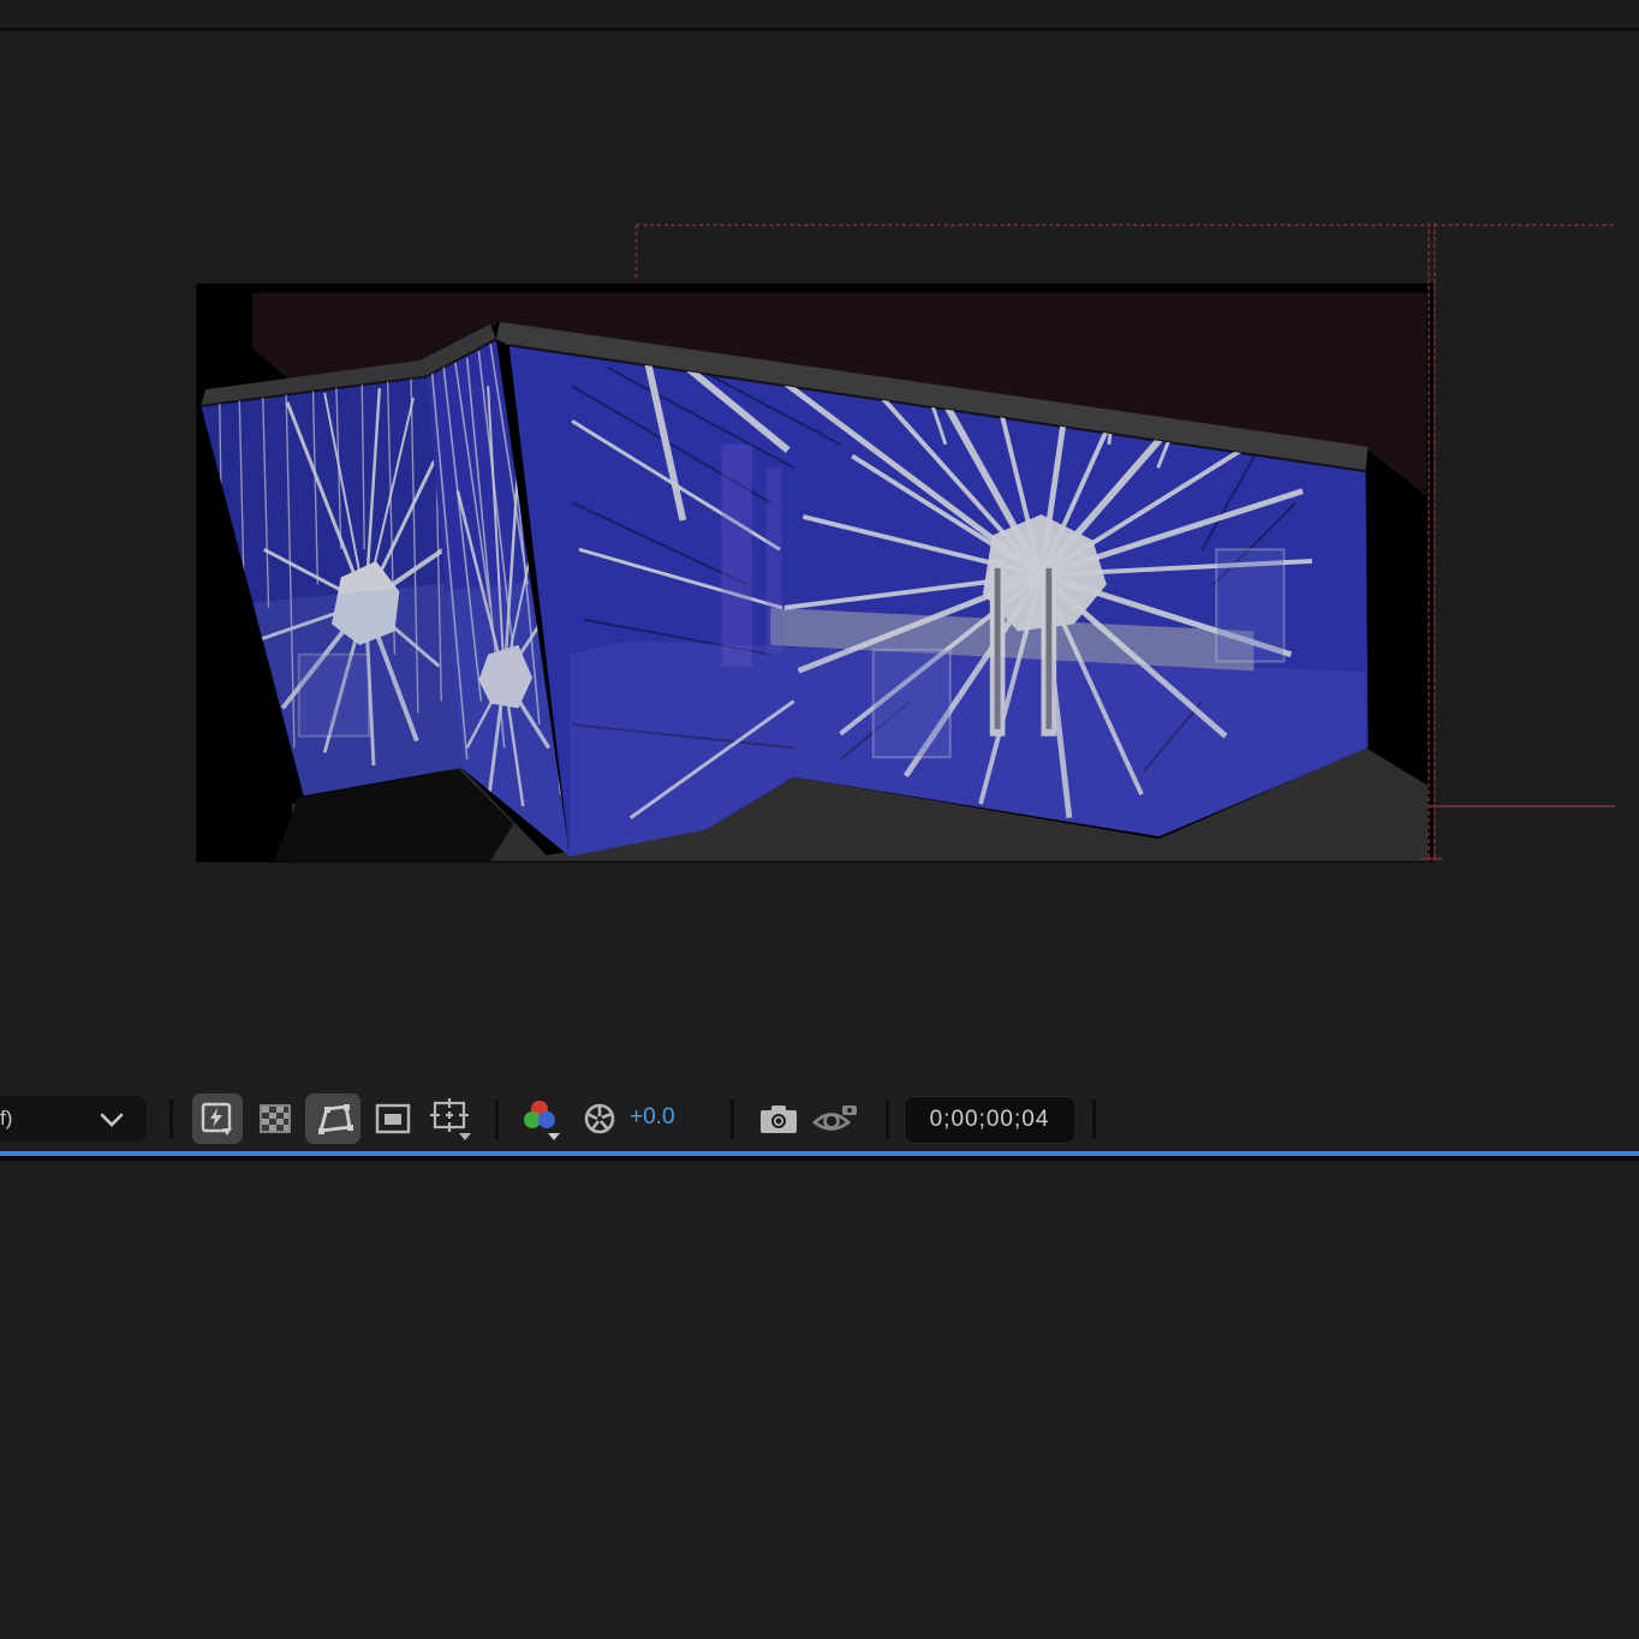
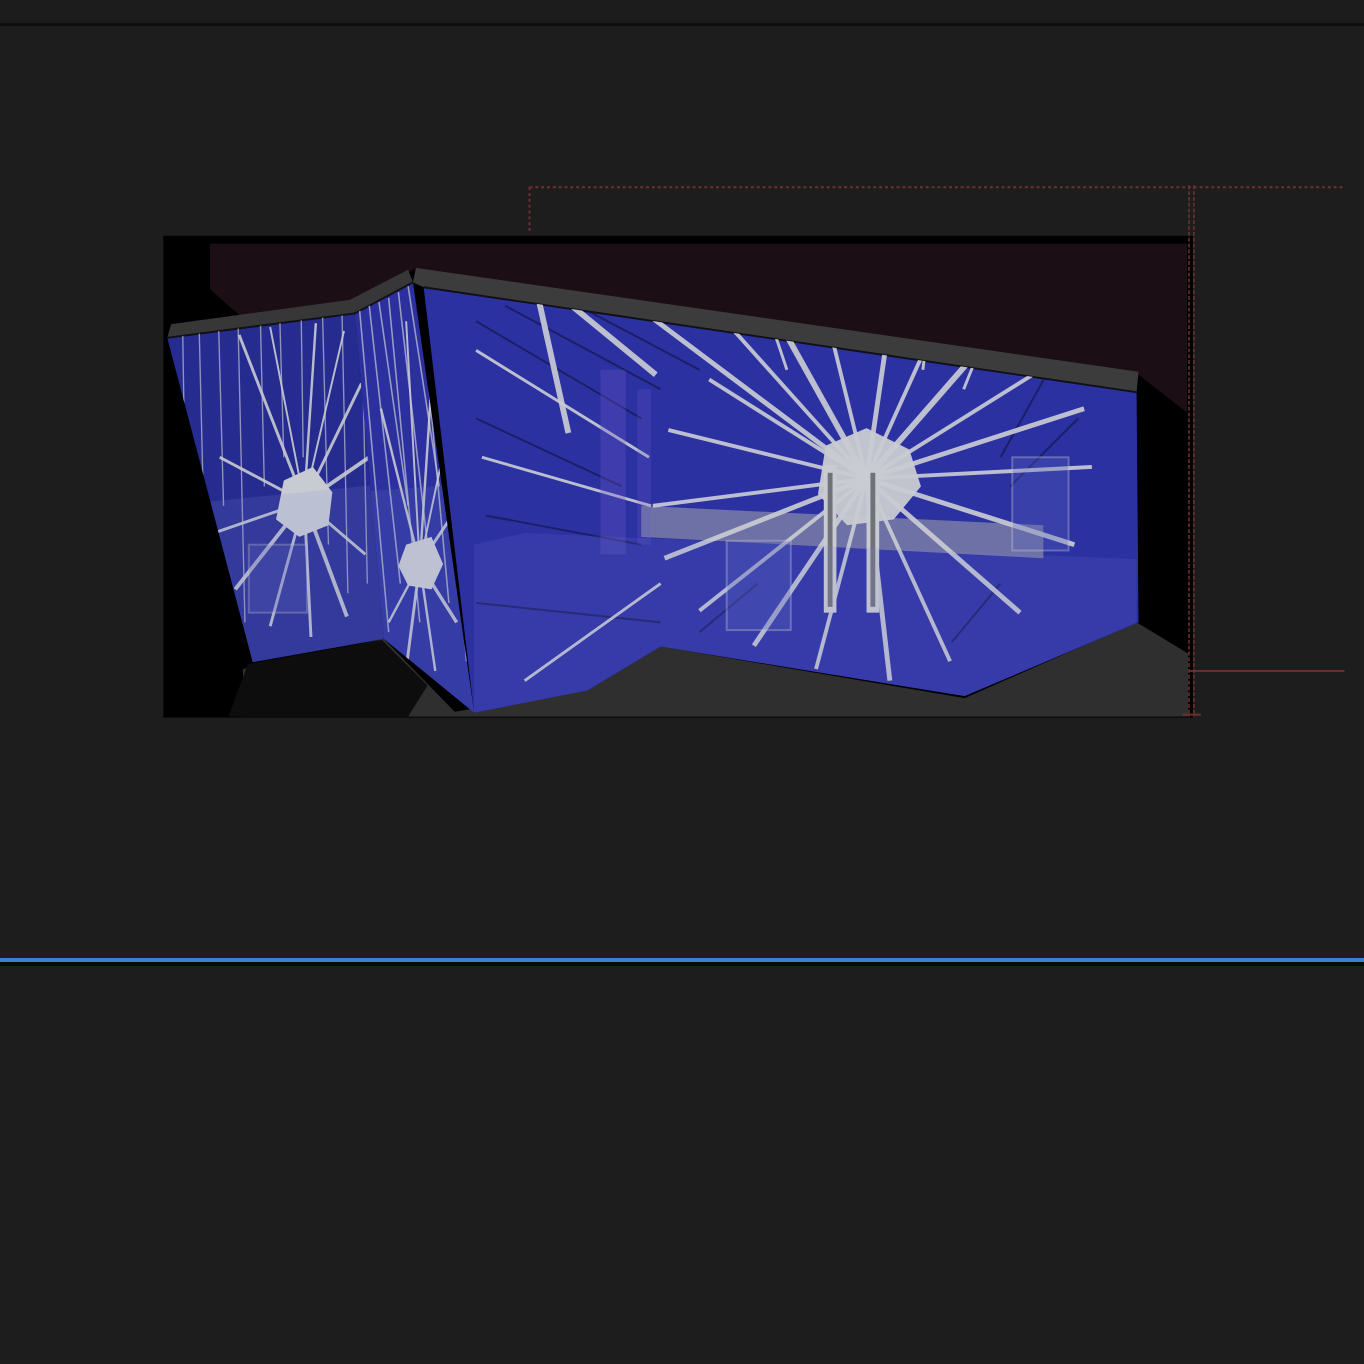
- f)
- +0.0
- 0;00;00;04
